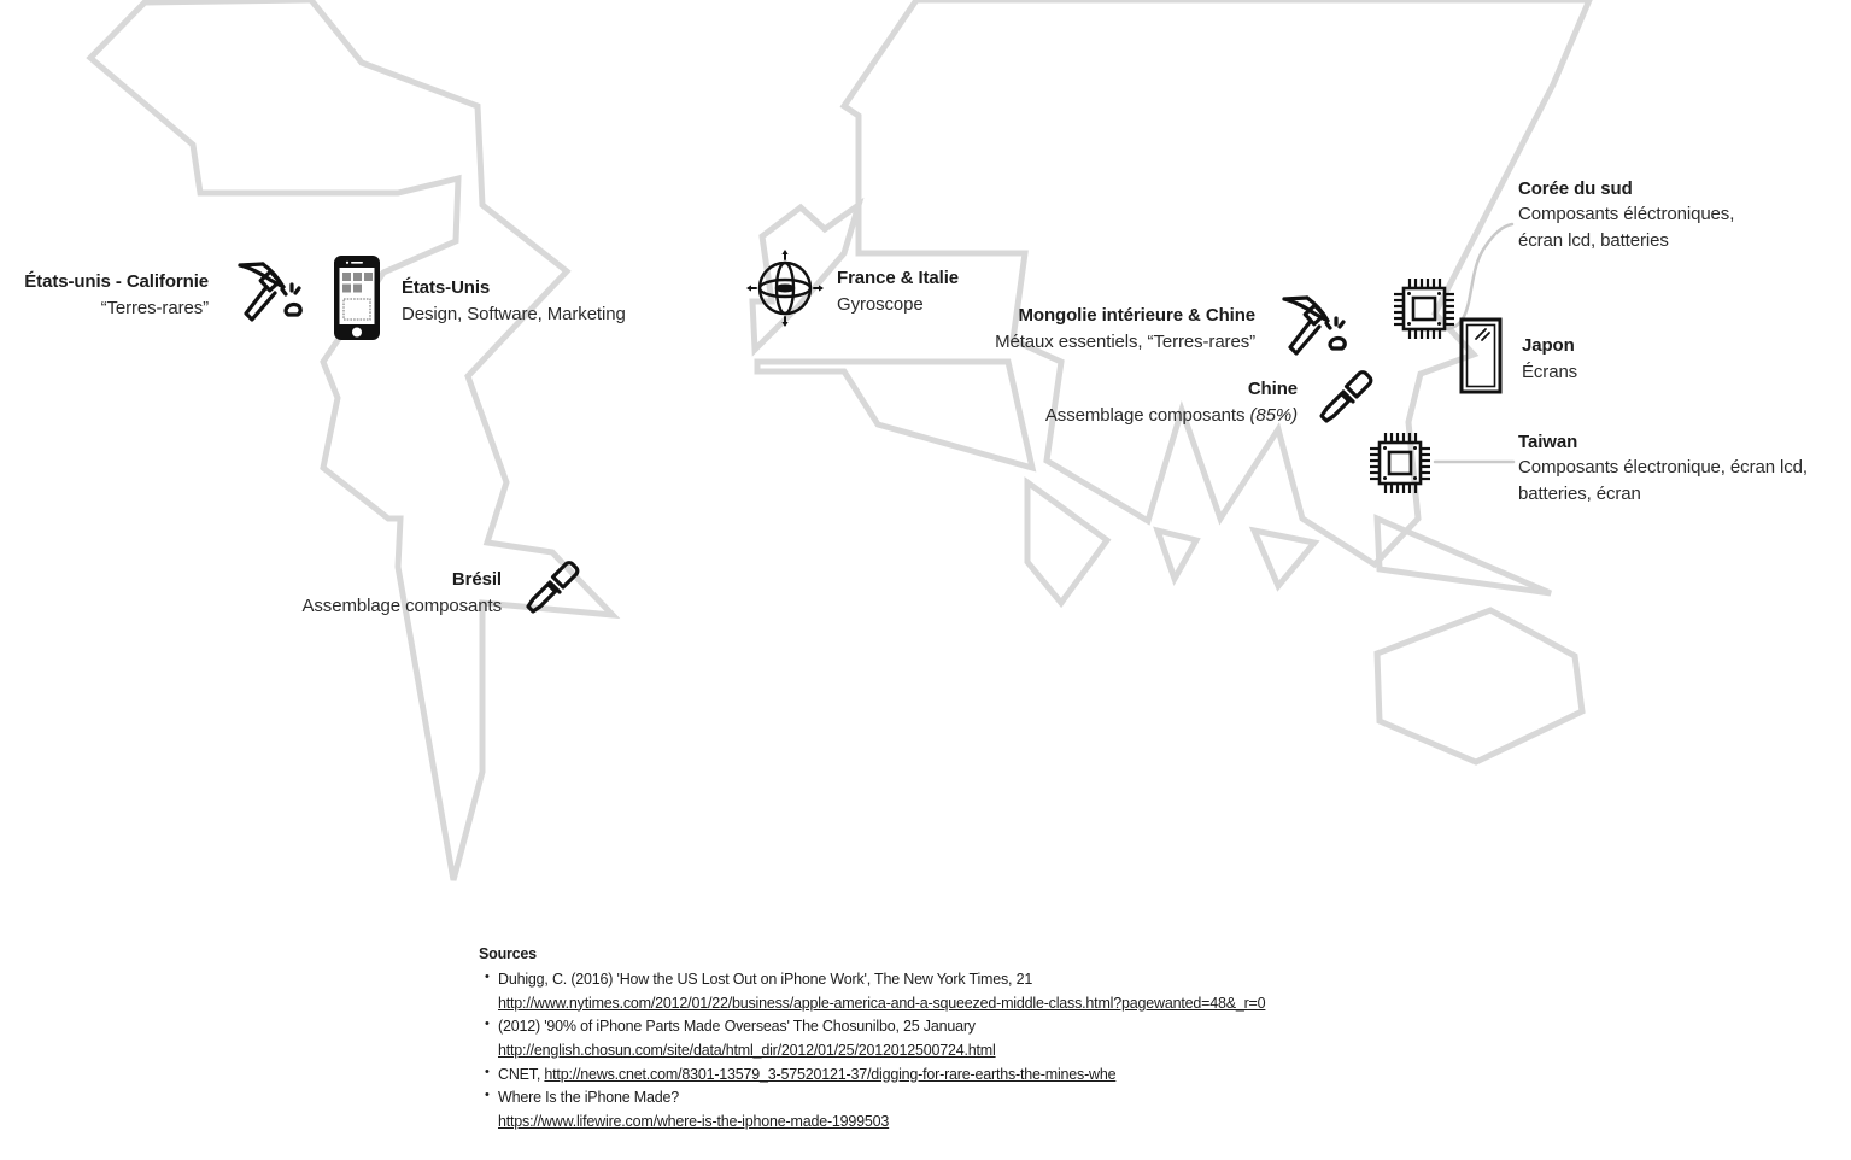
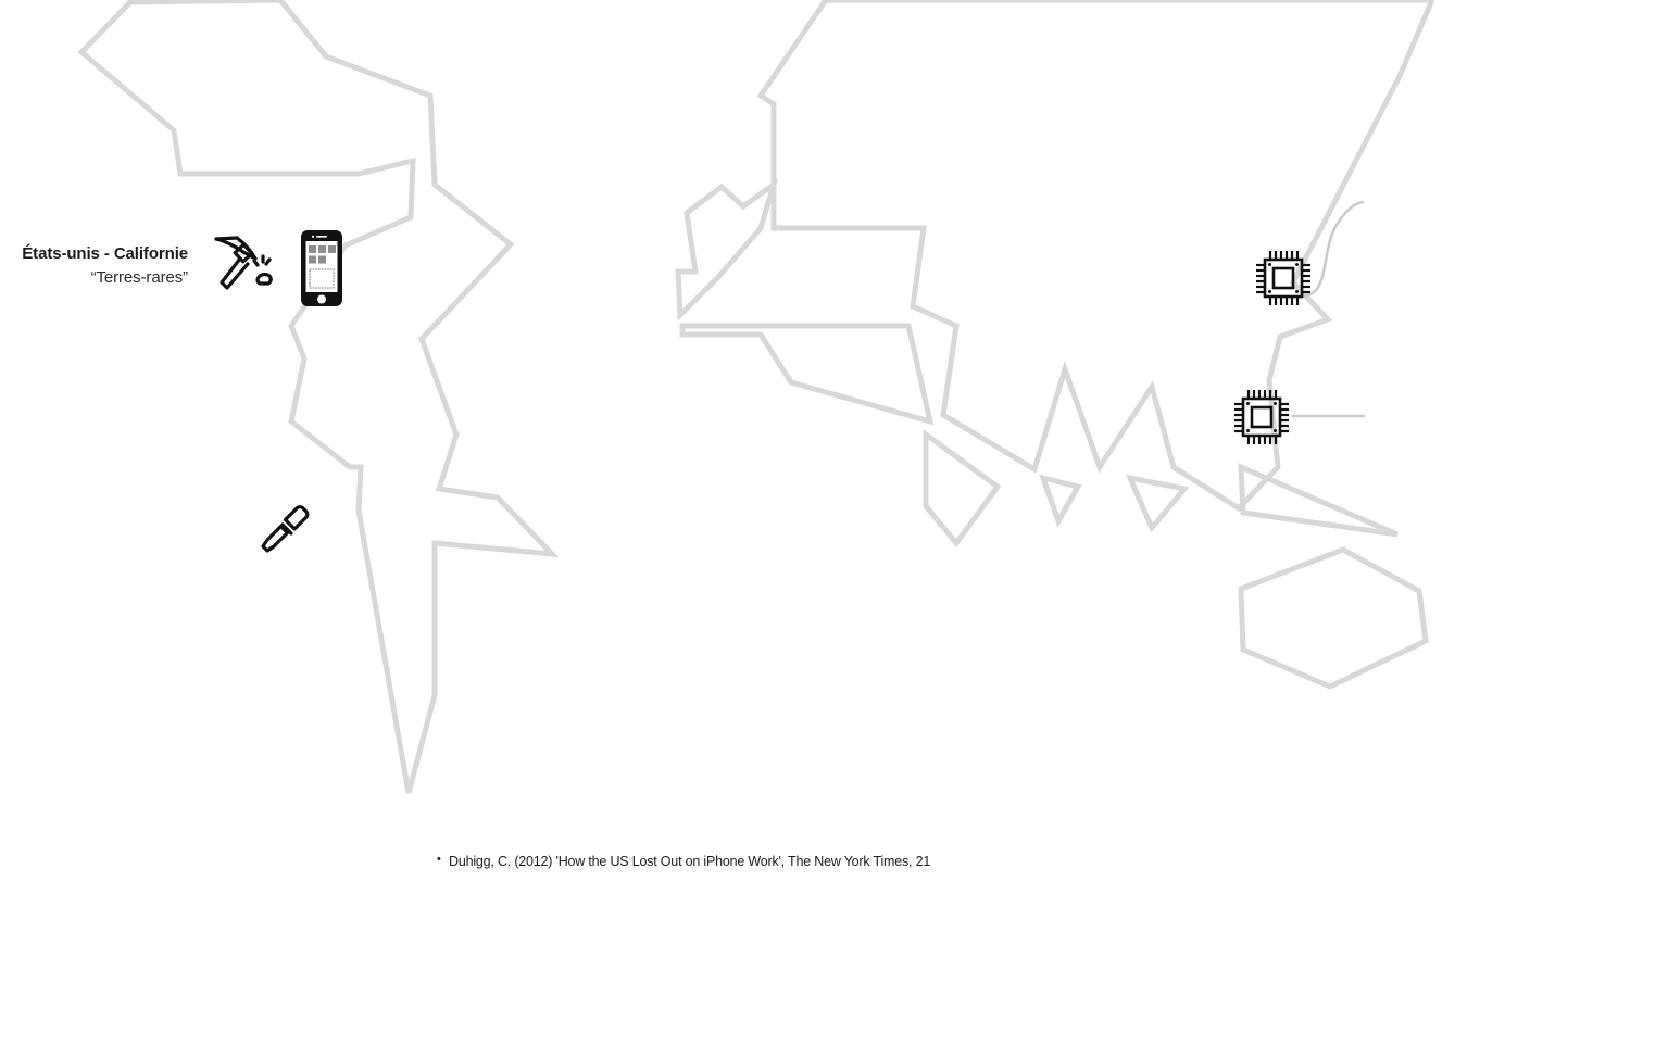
  États-unis - Californie
  “Terres-rares”
- États-Unis
- Design, Software, Marketing
- Brésil
- Assemblage composants
- France & Italie
- Gyroscope
- Mongolie intérieure & Chine
- Métaux essentiels, “Terres-rares”
- Chine
- Assemblage composants (85%)
- Corée du sud
- Composants éléctroniques,
- écran lcd, batteries
- Japon
- Écrans
- Taiwan
- Composants électronique, écran lcd,
- batteries, écran
- Sources
- Duhigg, C. (2016) 'How the US Lost Out on iPhone Work', The New York Times, 21
+ Duhigg, C. (2012) 'How the US Lost Out on iPhone Work', The New York Times, 21
- http://www.nytimes.com/2012/01/22/business/apple-america-and-a-squeezed-middle-class.html?pagewanted=48&_r=0
- (2012) '90% of iPhone Parts Made Overseas' The Chosunilbo, 25 January
- http://english.chosun.com/site/data/html_dir/2012/01/25/2012012500724.html
- CNET, http://news.cnet.com/8301-13579_3-57520121-37/digging-for-rare-earths-the-mines-whe
- Where Is the iPhone Made?
- https://www.lifewire.com/where-is-the-iphone-made-1999503
